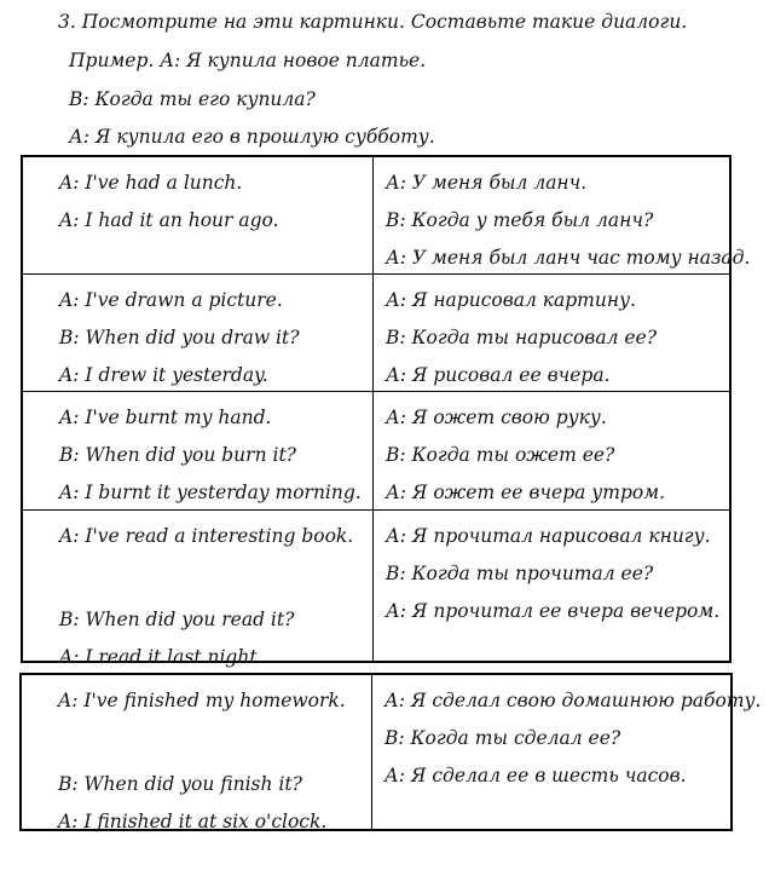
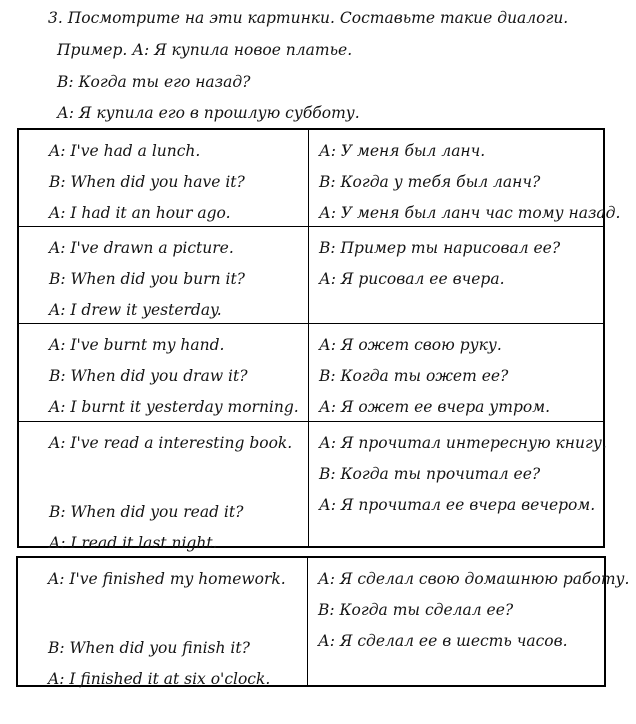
  3. Посмотрите на эти картинки. Составьте такие диалоги.
  Пример. А: Я купила новое платье.
- В: Когда ты его купила?
+ В: Когда ты его назад?
  А: Я купила его в прошлую субботу.
  A: I've had a lunch.
+ B: When did you have it?
  A: I had it an hour ago.
  А: У меня был ланч.
  В: Когда у тебя был ланч?
  А: У меня был ланч час тому назад.
  A: I've drawn a picture.
- B: When did you draw it?
+ B: When did you burn it?
  A: I drew it yesterday.
- А: Я нарисовал картину.
- В: Когда ты нарисовал ее?
+ В: Пример ты нарисовал ее?
  А: Я рисовал ее вчера.
  A: I've burnt my hand.
- B: When did you burn it?
+ B: When did you draw it?
  A: I burnt it yesterday morning.
  А: Я ожет свою руку.
  В: Когда ты ожет ее?
  А: Я ожет ее вчера утром.
  A: I've read a interesting book.
  B: When did you read it?
  A: I read it last night.
- А: Я прочитал нарисовал книгу.
+ А: Я прочитал интересную книгу.
  В: Когда ты прочитал ее?
  А: Я прочитал ее вчера вечером.
  A: I've finished my homework.
  B: When did you finish it?
  A: I finished it at six o'clock.
  А: Я сделал свою домашнюю работу.
  В: Когда ты сделал ее?
  А: Я сделал ее в шесть часов.
